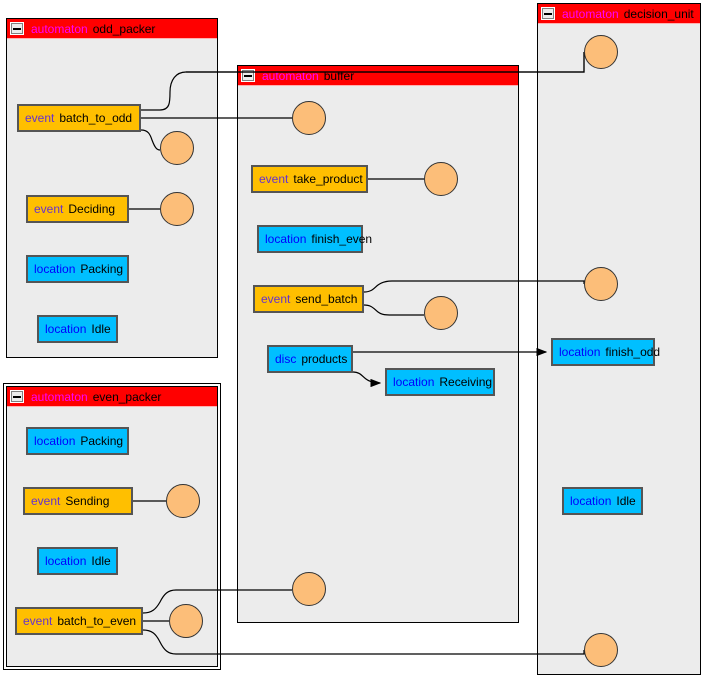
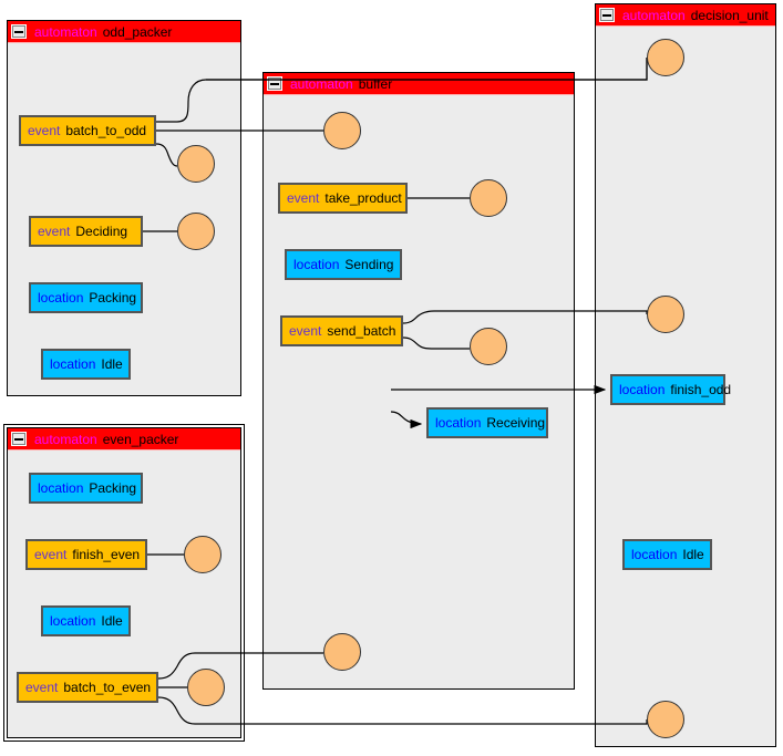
  automaton
  odd_packer
  automaton
  buffer
  automaton
  decision_unit
  automaton
  even_packer
  event
  batch_to_odd
  event
  Deciding
  location
  Packing
  location
  Idle
  event
  take_product
  location
- finish_even
+ Sending
  event
  send_batch
- disc
- products
  location
  Receiving
  location
  finish_odd
  location
  Idle
  location
  Packing
  event
- Sending
+ finish_even
  location
  Idle
  event
  batch_to_even
